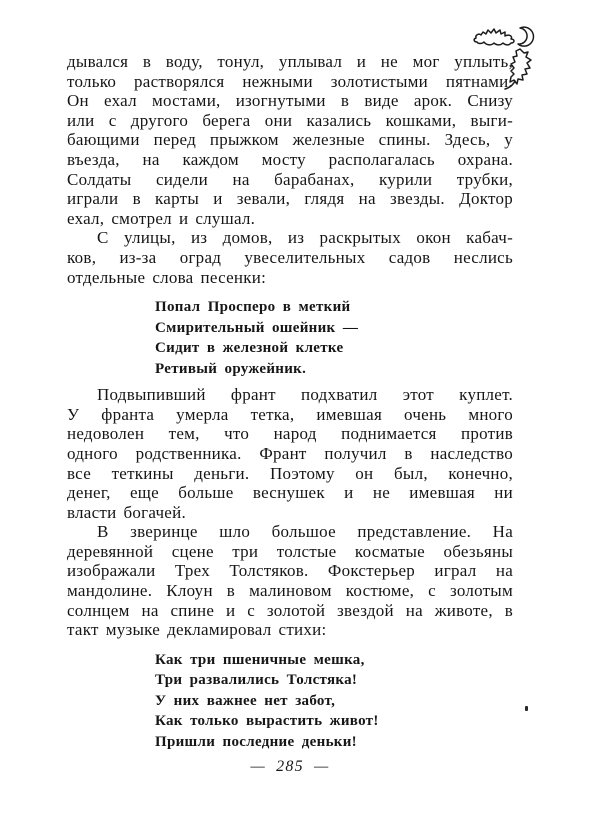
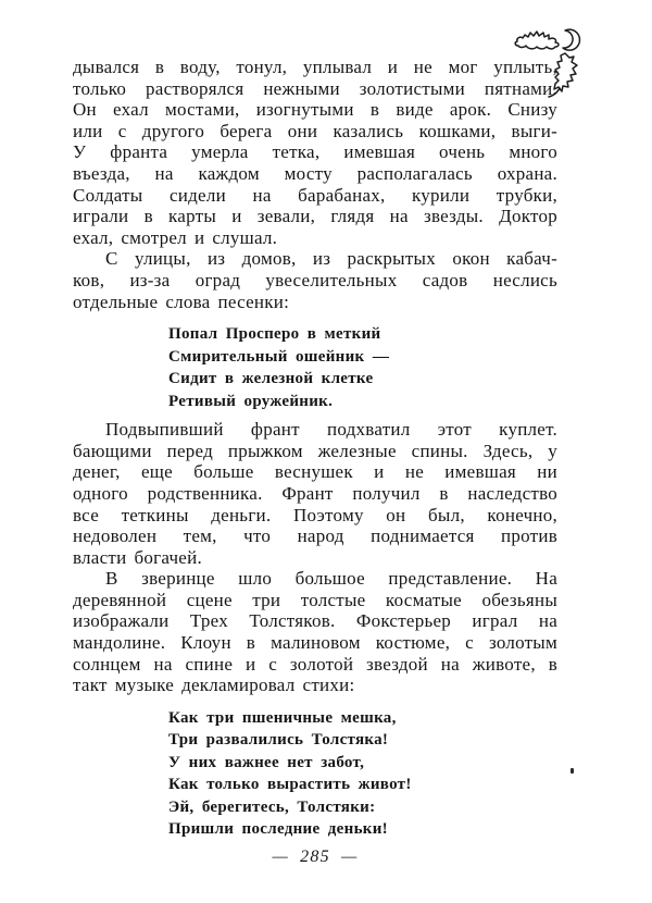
  дывался в воду, тонул, уплывал и не мог уплыть,
  только растворялся нежными золотистыми пятнами.
  Он ехал мостами, изогнутыми в виде арок. Снизу
  или с другого берега они казались кошками, выги-
- бающими перед прыжком железные спины. Здесь, у
+ У франта умерла тетка, имевшая очень много
  въезда, на каждом мосту располагалась охрана.
  Солдаты сидели на барабанах, курили трубки,
  играли в карты и зевали, глядя на звезды. Доктор
  ехал, смотрел и слушал.
  С улицы, из домов, из раскрытых окон кабач-
  ков, из-за оград увеселительных садов неслись
  отдельные слова песенки:
  Попал Просперо в меткий
  Смирительный ошейник —
  Сидит в железной клетке
  Ретивый оружейник.
  Подвыпивший франт подхватил этот куплет.
- У франта умерла тетка, имевшая очень много
+ бающими перед прыжком железные спины. Здесь, у
- недоволен тем, что народ поднимается против
+ денег, еще больше веснушек и не имевшая ни
  одного родственника. Франт получил в наследство
  все теткины деньги. Поэтому он был, конечно,
- денег, еще больше веснушек и не имевшая ни
+ недоволен тем, что народ поднимается против
  власти богачей.
  В зверинце шло большое представление. На
  деревянной сцене три толстые косматые обезьяны
  изображали Трех Толстяков. Фокстерьер играл на
  мандолине. Клоун в малиновом костюме, с золотым
  солнцем на спине и с золотой звездой на животе, в
  такт музыке декламировал стихи:
  Как три пшеничные мешка,
  Три развалились Толстяка!
  У них важнее нет забот,
  Как только вырастить живот!
+ Эй, берегитесь, Толстяки:
  Пришли последние деньки!
  — 285 —
